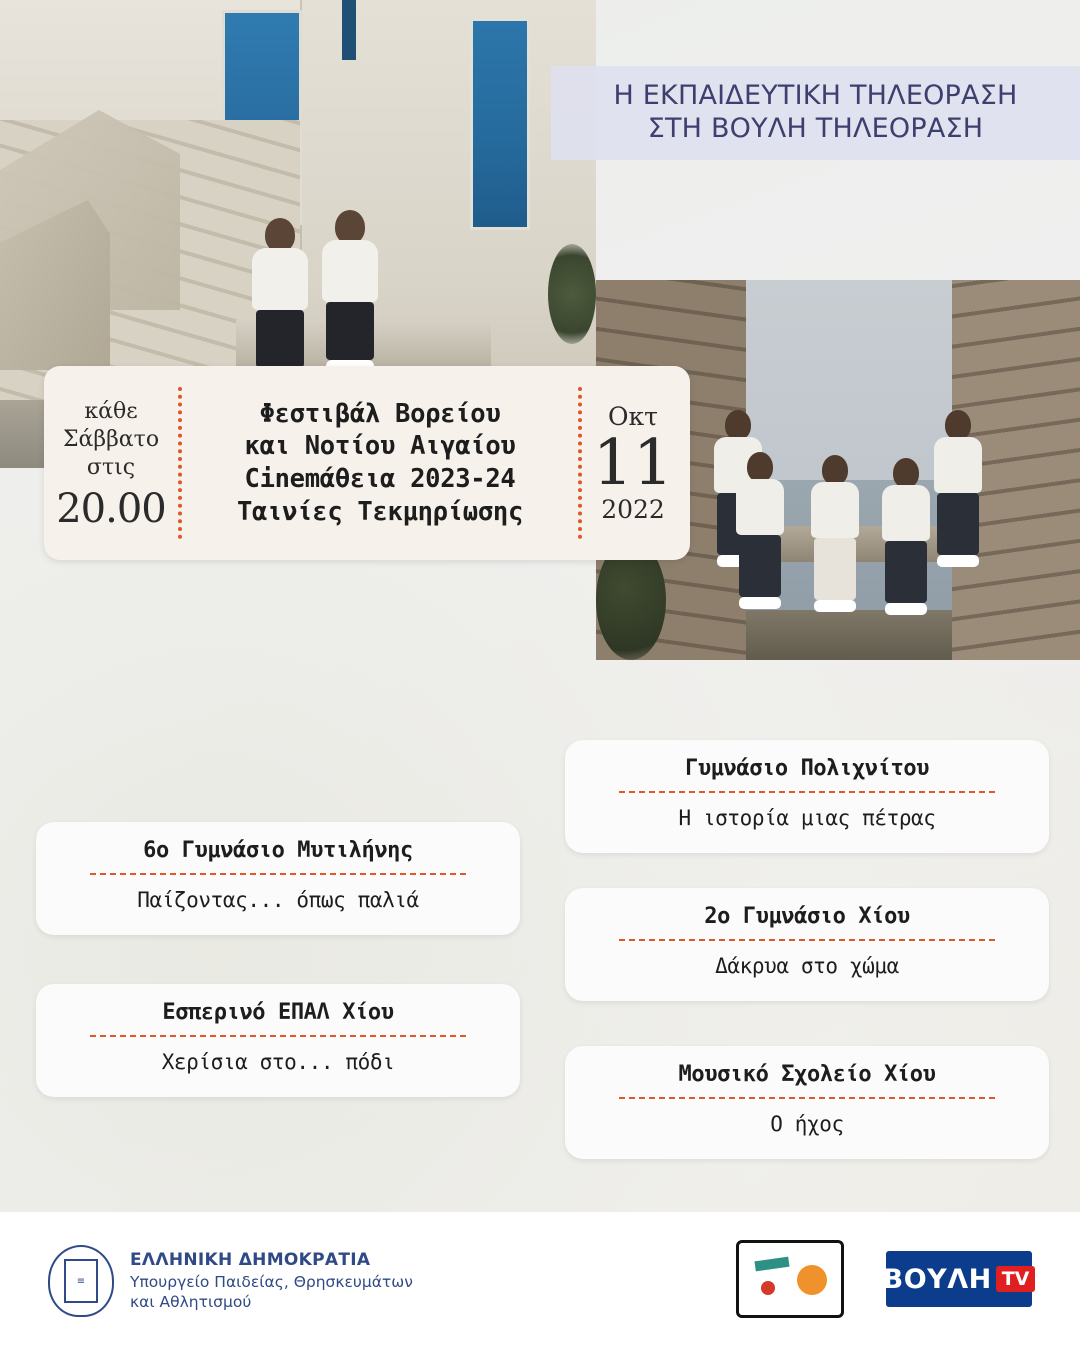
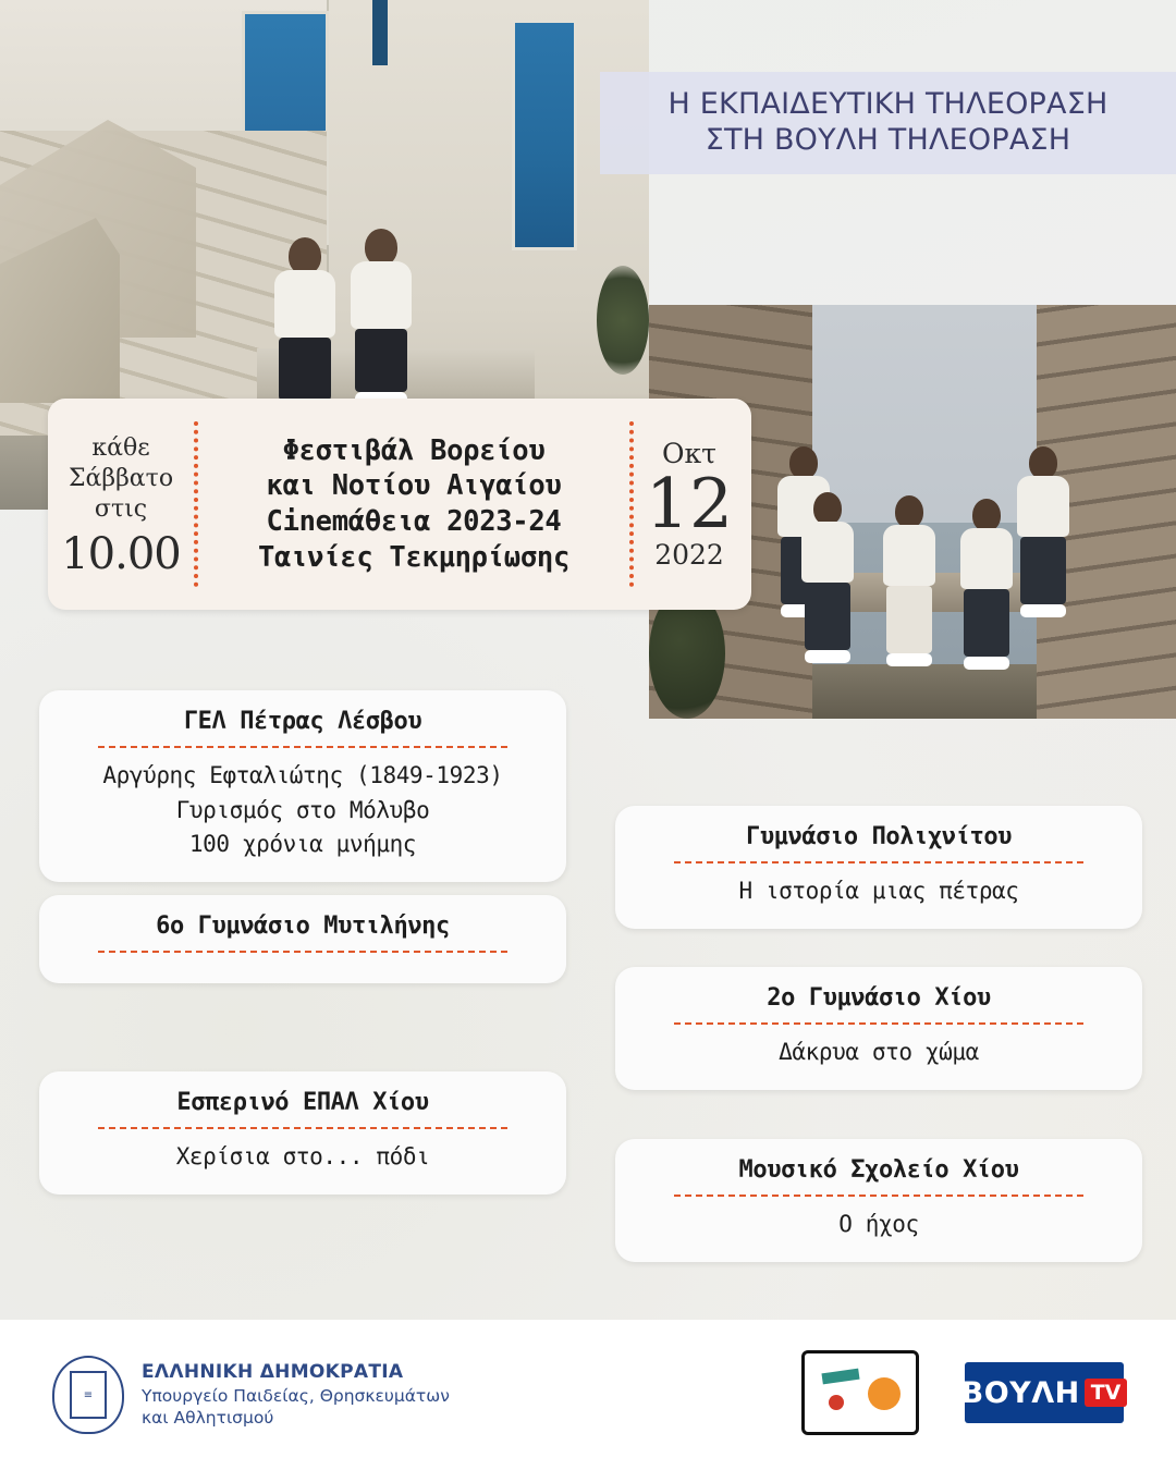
  Η ΕΚΠΑΙΔΕΥΤΙΚΗ ΤΗΛΕΟΡΑΣΗ
  ΣΤΗ ΒΟΥΛΗ ΤΗΛΕΟΡΑΣΗ
  κάθε
  Σάββατο
  στις
- 20.00
+ 10.00
  Φεστιβάλ Βορείου
  και Νοτίου Αιγαίου
  Cinemάθεια 2023-24
  Ταινίες Τεκμηρίωσης
  Οκτ
- 11
+ 12
  2022
+ ΓΕΛ Πέτρας Λέσβου
+ Αργύρης Εφταλιώτης (1849-1923)
+ Γυρισμός στο Μόλυβο
+ 100 χρόνια μνήμης
  6ο Γυμνάσιο Μυτιλήνης
- Παίζοντας... όπως παλιά
  Εσπερινό ΕΠΑΛ Χίου
  Χερίσια στο... πόδι
  Γυμνάσιο Πολιχνίτου
  Η ιστορία μιας πέτρας
  2ο Γυμνάσιο Χίου
  Δάκρυα στο χώμα
  Μουσικό Σχολείο Χίου
  Ο ήχος
  ≡
  ΕΛΛΗΝΙΚΗ ΔΗΜΟΚΡΑΤΙΑ
  Υπουργείο Παιδείας, Θρησκευμάτων
  και Αθλητισμού
  ΒΟΥΛΗ
  TV
